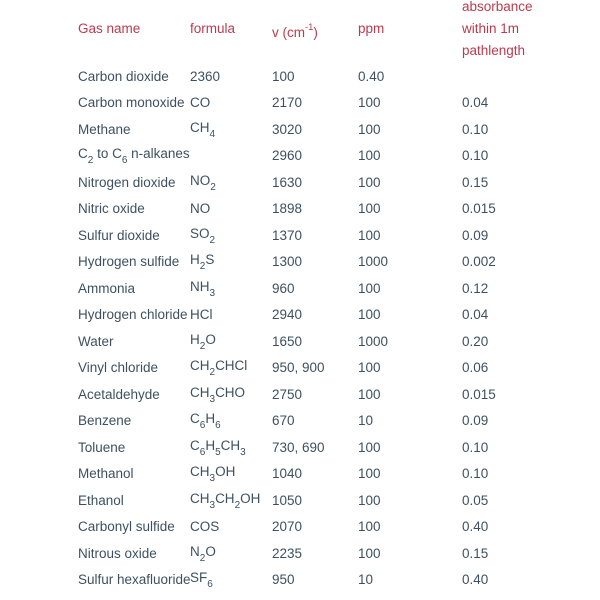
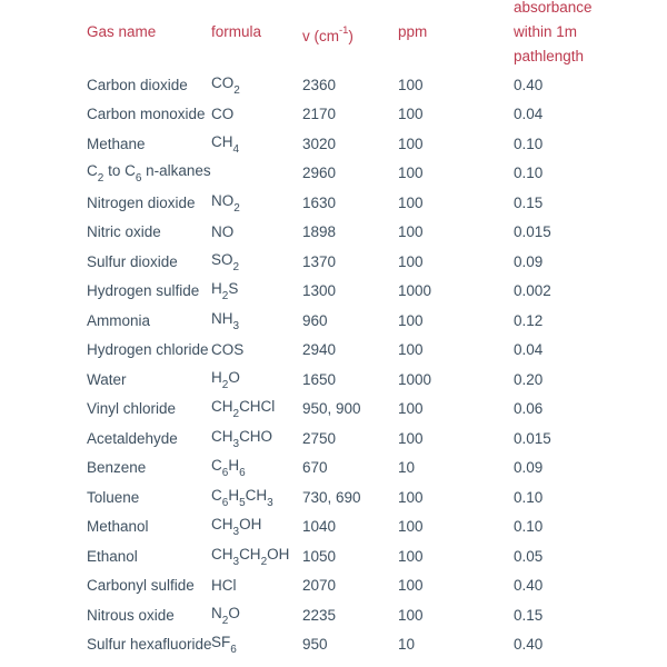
  Gas name
  formula
  v (cm-1)
  ppm
  absorbance
  within 1m
  pathlength
  Carbon dioxide
+ CO2
  2360
  100
  0.40
  Carbon monoxide
  CO
  2170
  100
  0.04
  Methane
  CH4
  3020
  100
  0.10
  C2 to C6 n-alkanes
  2960
  100
  0.10
  Nitrogen dioxide
  NO2
  1630
  100
  0.15
  Nitric oxide
  NO
  1898
  100
  0.015
  Sulfur dioxide
  SO2
  1370
  100
  0.09
  Hydrogen sulfide
  H2S
  1300
  1000
  0.002
  Ammonia
  NH3
  960
  100
  0.12
  Hydrogen chloride
- HCl
+ COS
  2940
  100
  0.04
  Water
  H2O
  1650
  1000
  0.20
  Vinyl chloride
  CH2CHCl
  950, 900
  100
  0.06
  Acetaldehyde
  CH3CHO
  2750
  100
  0.015
  Benzene
  C6H6
  670
  10
  0.09
  Toluene
  C6H5CH3
  730, 690
  100
  0.10
  Methanol
  CH3OH
  1040
  100
  0.10
  Ethanol
  CH3CH2OH
  1050
  100
  0.05
  Carbonyl sulfide
- COS
+ HCl
  2070
  100
  0.40
  Nitrous oxide
  N2O
  2235
  100
  0.15
  Sulfur hexafluoride
  SF6
  950
  10
  0.40
